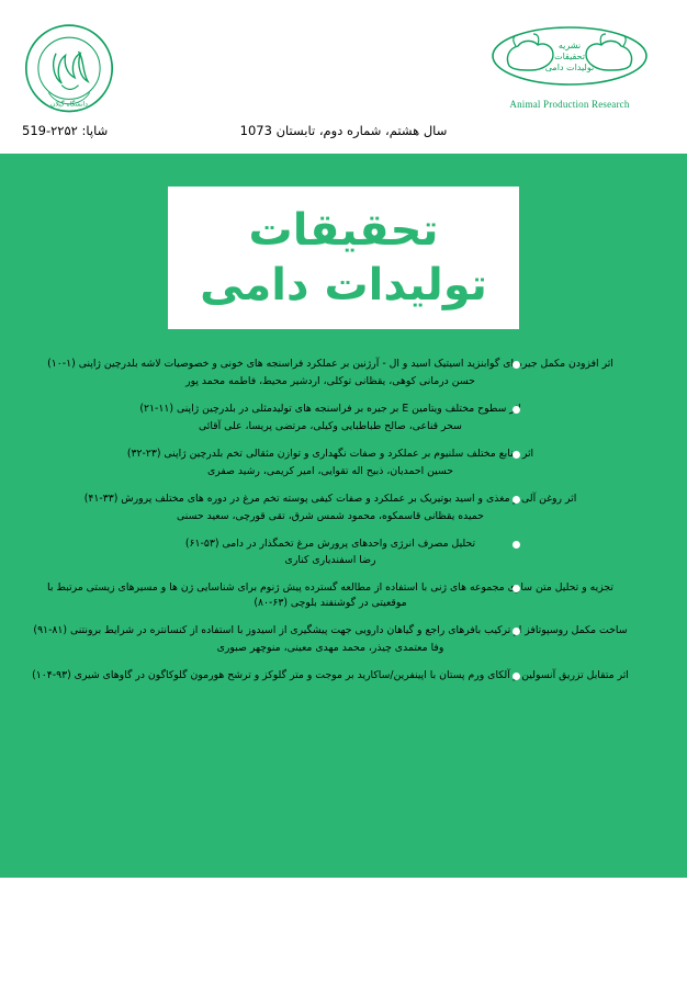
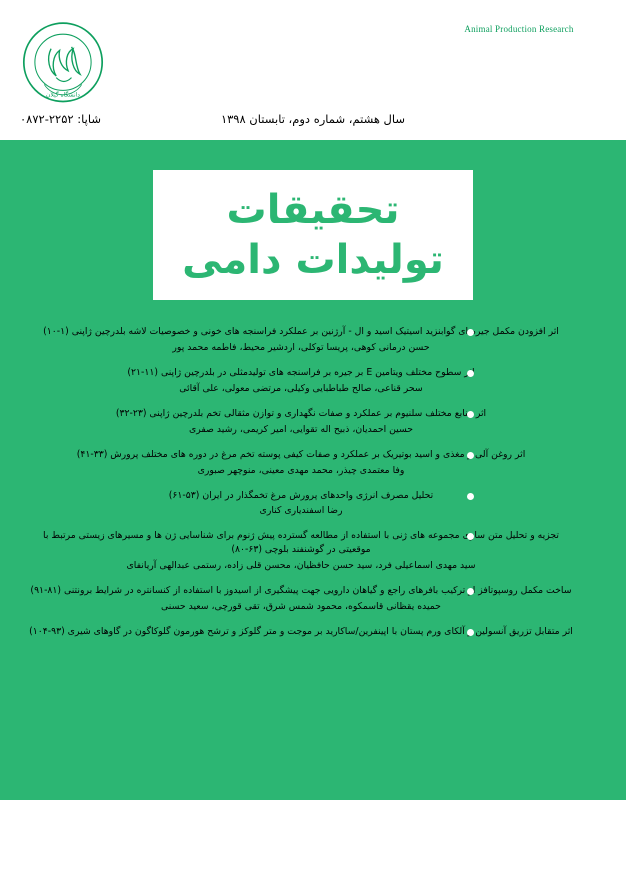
- نشریه
- تحقیقات
- تولیدات دامی
  Animal Production Research
- سال هشتم، شماره دوم، تابستان 1073
+ سال هشتم، شماره دوم، تابستان ۱۳۹۸
- شاپا: ۲۲۵۲-519
+ شاپا: ۲۲۵۲-۰۸۷۲
  تحقیقات تولیدات دامی
  اثر افزودن مکمل جیری گوابنزید اسیتیک اسید و ال - آرژنین بر عملکرد فراسنجه های خونی و خصوصیات لاشه بلدرچین ژاپنی (۱-۱۰)
- حسن درمانی کوهی، یقظانی توکلی، اردشیر محیط، فاطمه محمد پور
+ حسن درمانی کوهی، پریسا توکلی، اردشیر محیط، فاطمه محمد پور
  سطوح مختلف ویتامین E بر جیره بر فراسنجه های تولیدمثلی در بلدرچین ژاپنی (۱۱-۲۱)
- سحر قناعی، صالح طباطبایی وکیلی، مرتضی پریسا، علی آقائی
+ سحر قناعی، صالح طباطبایی وکیلی، مرتضی معولی، علی آقائی
  اثرابع مختلف سلنیوم بر عملکرد و صفات نگهداری و توازن مثقالی تخم بلدرچین ژاپنی (۲۳-۳۲)
  حسین احمدیان، ذبیح اله تقوایی، امیر کریمی، رشید صفری
  اثر روغن آلی مغذی و اسید بوتیریک بر عملکرد و صفات کیفی پوسته تخم مرغ در دوره های مختلف پرورش (۳۳-۴۱)
- حمیده یقظانی قاسمکوه، محمود شمس شرق، تقی قورچی، سعید حسنی
+ وفا معتمدی چیذر، محمد مهدی معینی، منوچهر صبوری
- تحلیل مصرف انرژی واحدهای پرورش مرغ تخمگذار در دامی (۵۳-۶۱)
+ تحلیل مصرف انرژی واحدهای پرورش مرغ تخمگذار در ایران (۵۳-۶۱)
  رضا اسفندیاری کناری
  تجزیه و تحلیل متن سا مجموعه های ژنی با استفاده از مطالعه گسترده پیش ژنوم برای شناسایی ژن ها و مسیرهای زیستی مرتبط با موقعیتی در گوشنفند بلوچی (۶۳-۸۰)
+ سید مهدی اسماعیلی فرد، سید حسن حافظیان، محسن قلی زاده، رستمی عبدالهی آریانفای
  ساخت مکمل روسپوتافز ا ترکیب بافرهای راجع و گیاهان دارویی جهت پیشگیری از اسیدوز با استفاده از کنسانتره در شرایط برونتنی (۸۱-۹۱)
- وفا معتمدی چیذر، محمد مهدی معینی، منوچهر صبوری
+ حمیده یقظانی قاسمکوه، محمود شمس شرق، تقی قورچی، سعید حسنی
  اثر متقابل تزریق آنسولین آلکای ورم پستان با اپینفرین/ساکارید بر موجت و متر گلوکز و ترشح هورمون گلوکاگون در گاوهای شیری (۹۳-۱۰۴)
